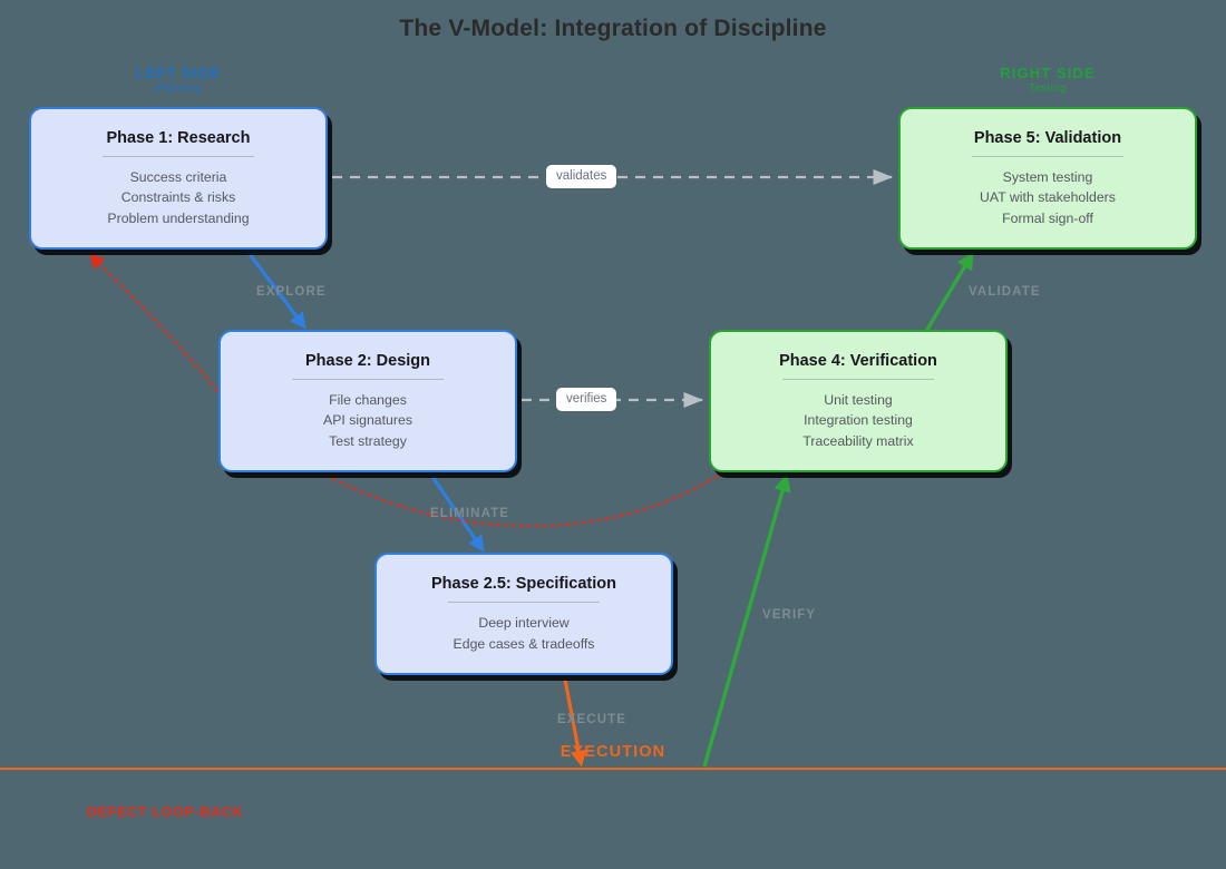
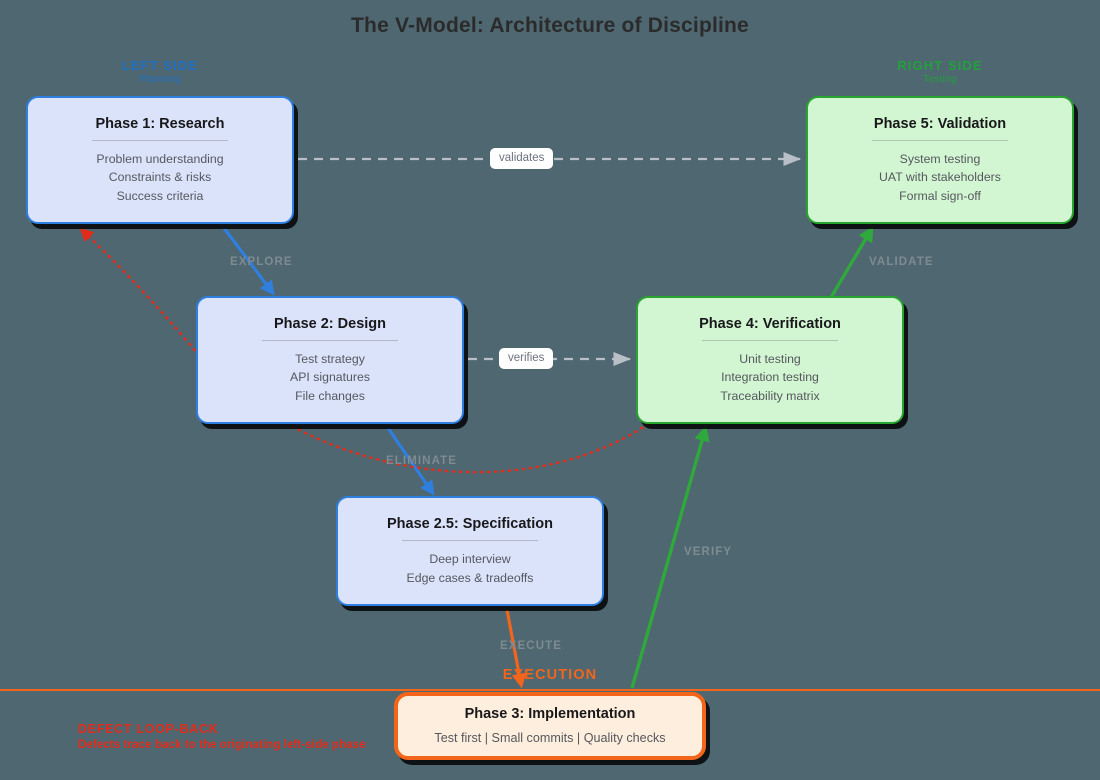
- The V-Model: Integration of Discipline
+ The V-Model: Architecture of Discipline
  LEFT SIDE
  Planning
  RIGHT SIDE
  Testing
  Phase 1: Research
- Success criteria
+ Problem understanding
  Constraints & risks
- Problem understanding
+ Success criteria
  Phase 5: Validation
  System testing
  UAT with stakeholders
  Formal sign-off
  Phase 2: Design
- File changes
+ Test strategy
  API signatures
- Test strategy
+ File changes
  Phase 4: Verification
  Unit testing
  Integration testing
  Traceability matrix
  Phase 2.5: Specification
  Deep interview
  Edge cases & tradeoffs
+ Phase 3: Implementation
+ Test first | Small commits | Quality checks
  validates
  verifies
  EXPLORE
  ELIMINATE
  VALIDATE
  VERIFY
  EXECUTE
  EXECUTION
  DEFECT LOOP-BACK
+ Defects trace back to the originating left-side phase
